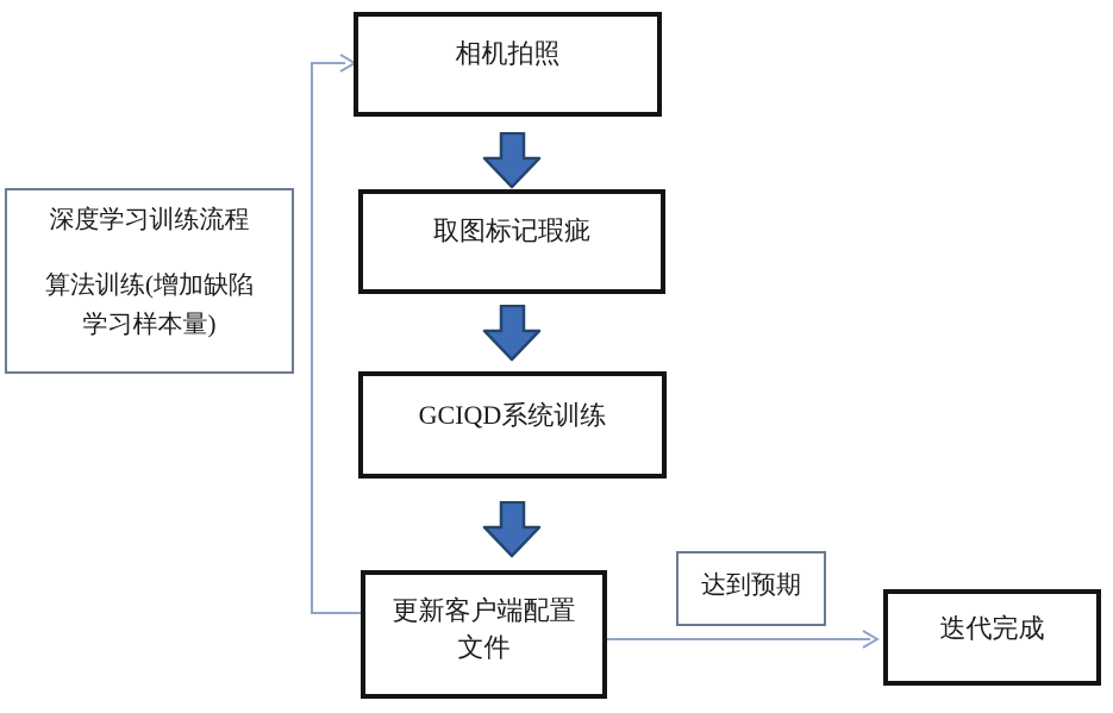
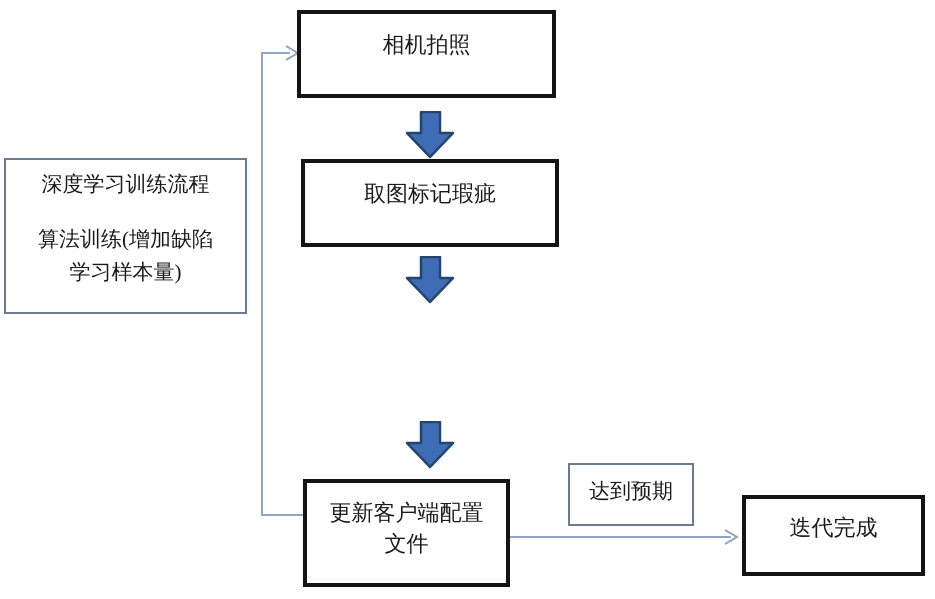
  相机拍照
  取图标记瑕疵
- GCIQD系统训练
  更新客户端配置
  文件
  迭代完成
  深度学习训练流程
  算法训练(增加缺陷
  学习样本量)
  达到预期
